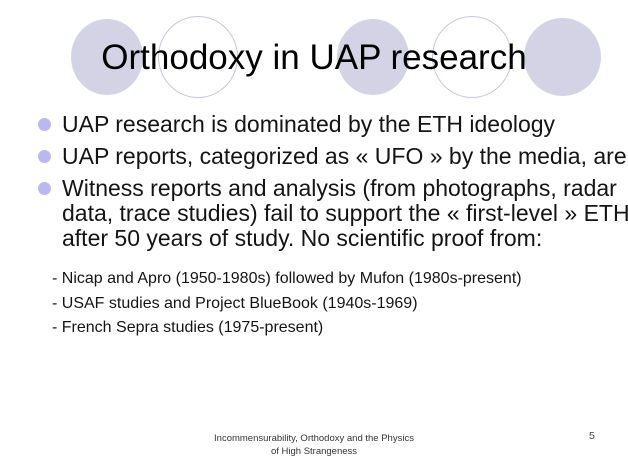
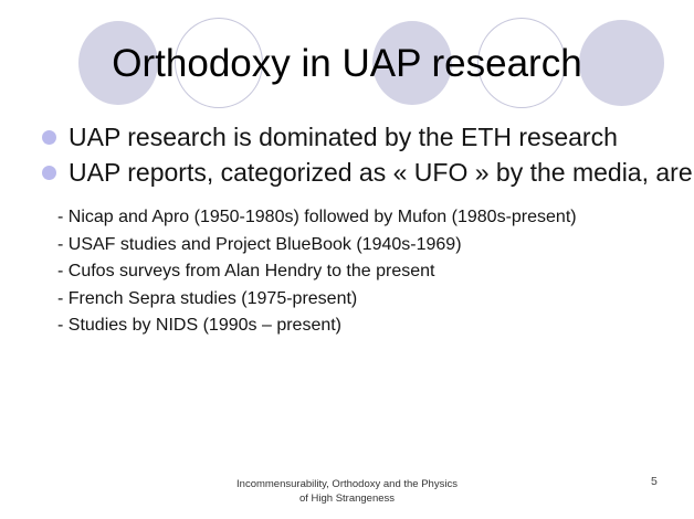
  Orthodoxy in UAP research
- UAP research is dominated by the ETH ideology
+ UAP research is dominated by the ETH research
  UAP reports, categorized as « UFO » by the media, are
- Witness reports and analysis (from photographs, radar
- data, trace studies) fail to support the « first-level » ETH
- after 50 years of study. No scientific proof from:
  - Nicap and Apro (1950-1980s) followed by Mufon (1980s-present)
  - USAF studies and Project BlueBook (1940s-1969)
+ - Cufos surveys from Alan Hendry to the present
  - French Sepra studies (1975-present)
+ - Studies by NIDS (1990s – present)
  Incommensurability, Orthodoxy and the Physics
  of High Strangeness
  5
